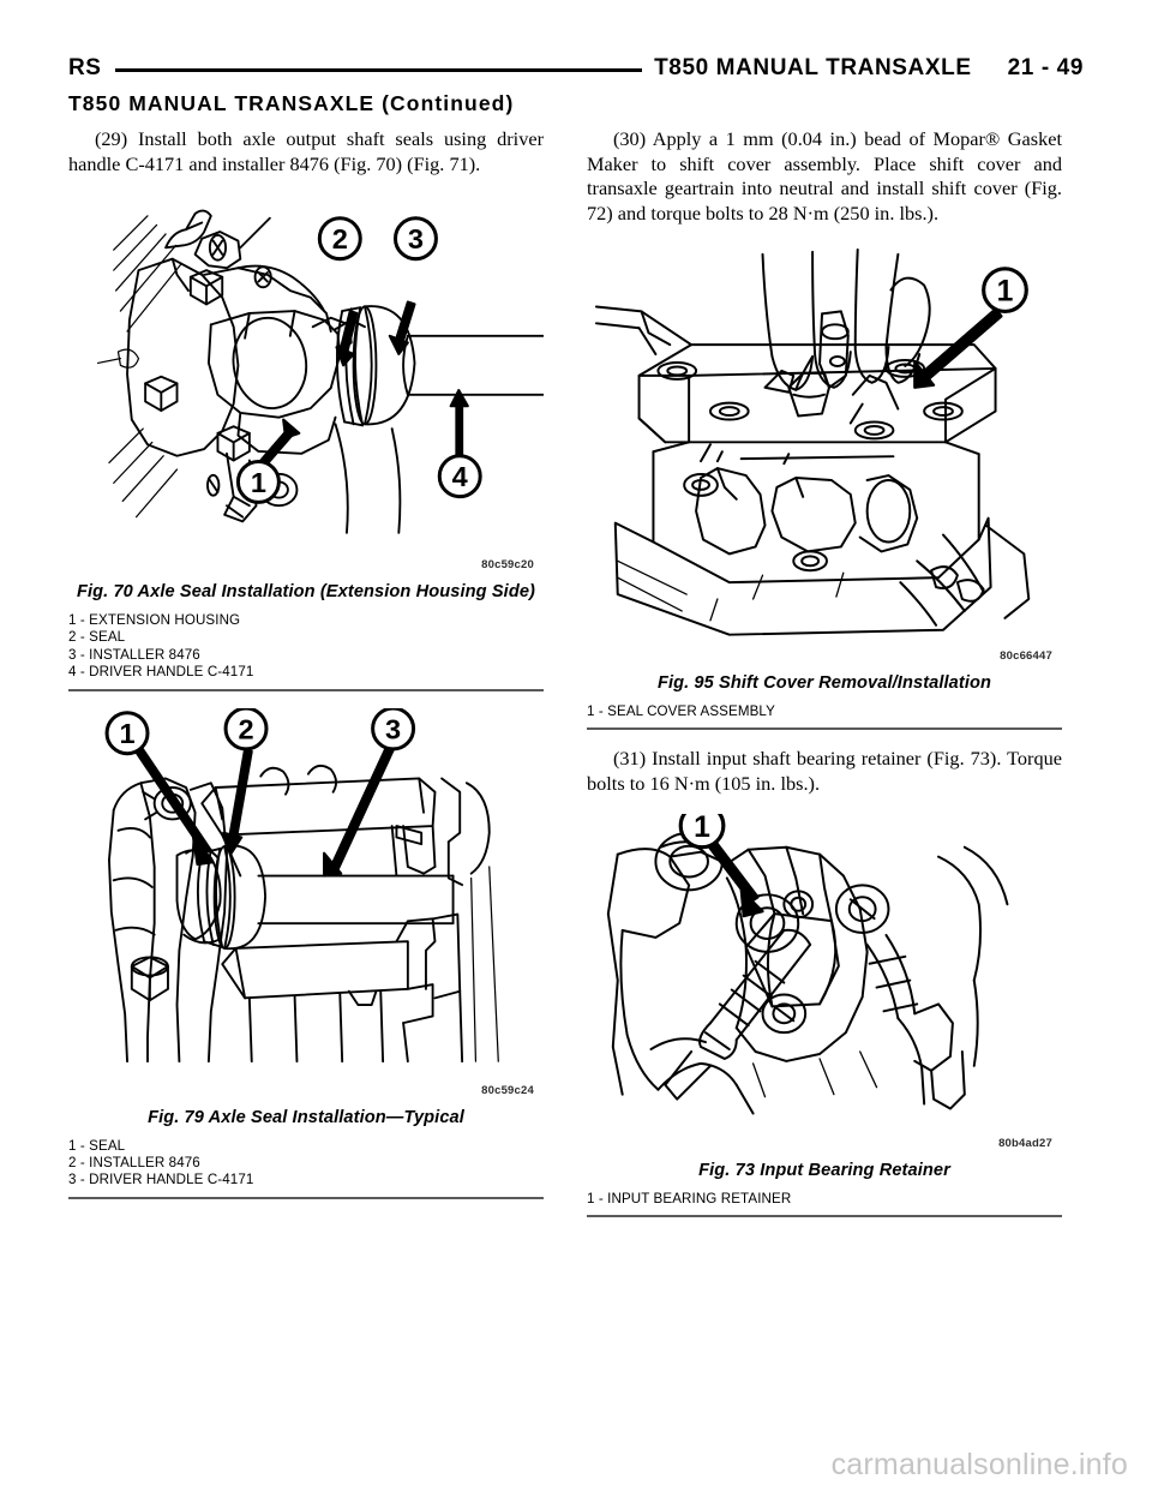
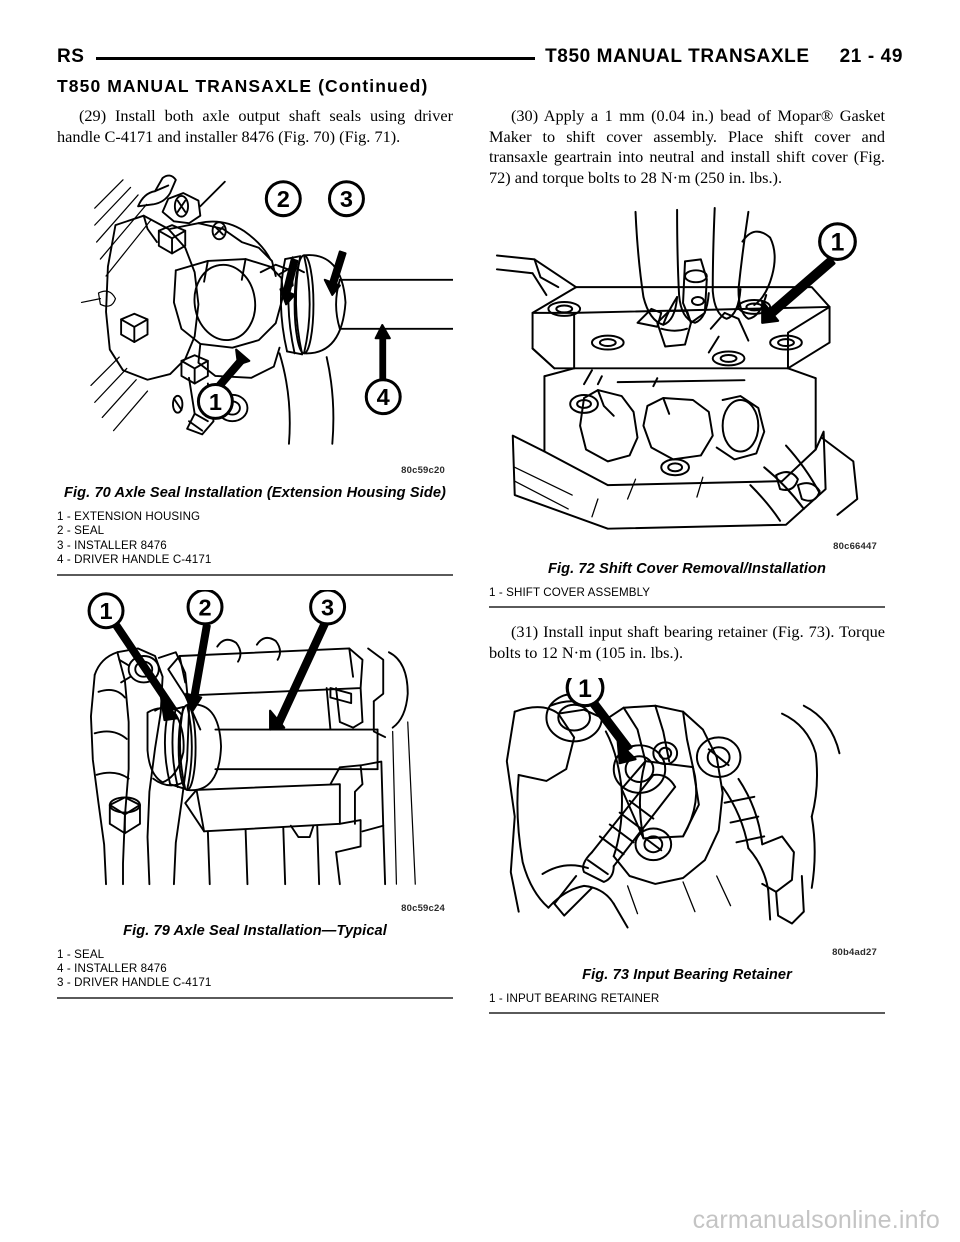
  RS
  T850 MANUAL TRANSAXLE
  21 - 49
  T850 MANUAL TRANSAXLE (Continued)
  (29) Install both axle output shaft seals using driver handle C-4171 and installer 8476 (Fig. 70) (Fig. 71).
  2
  3
  1
  4
  80c59c20
  Fig. 70 Axle Seal Installation (Extension Housing Side)
  1 - EXTENSION HOUSING
  2 - SEAL
  3 - INSTALLER 8476
  4 - DRIVER HANDLE C-4171
  1
  2
  3
  80c59c24
  Fig. 79 Axle Seal Installation—Typical
  1 - SEAL
- 2 - INSTALLER 8476
+ 4 - INSTALLER 8476
  3 - DRIVER HANDLE C-4171
  (30) Apply a 1 mm (0.04 in.) bead of Mopar® Gasket Maker to shift cover assembly. Place shift cover and transaxle geartrain into neutral and install shift cover (Fig. 72) and torque bolts to 28 N·m (250 in. lbs.).
  1
  80c66447
- Fig. 95 Shift Cover Removal/Installation
+ Fig. 72 Shift Cover Removal/Installation
- 1 - SEAL COVER ASSEMBLY
+ 1 - SHIFT COVER ASSEMBLY
- (31) Install input shaft bearing retainer (Fig. 73). Torque bolts to 16 N·m (105 in. lbs.).
+ (31) Install input shaft bearing retainer (Fig. 73). Torque bolts to 12 N·m (105 in. lbs.).
  1
  80b4ad27
  Fig. 73 Input Bearing Retainer
  1 - INPUT BEARING RETAINER
  carmanualsonline.info
